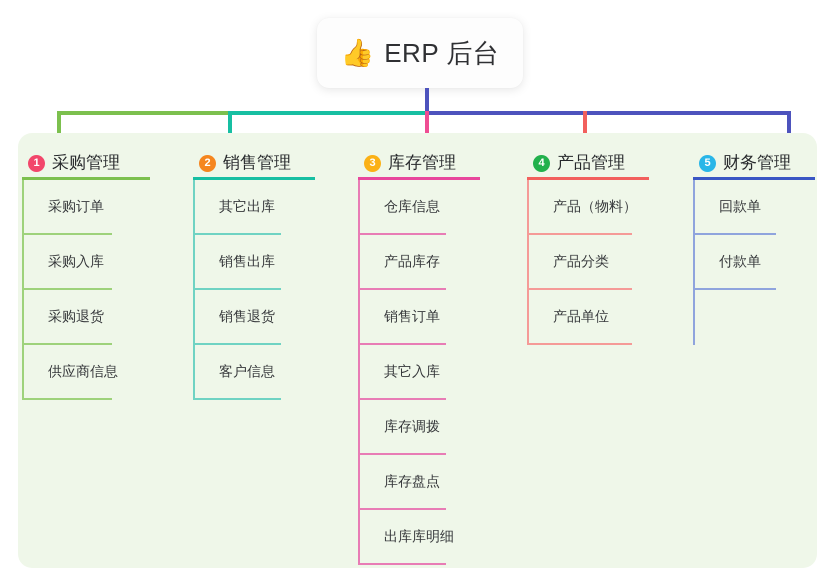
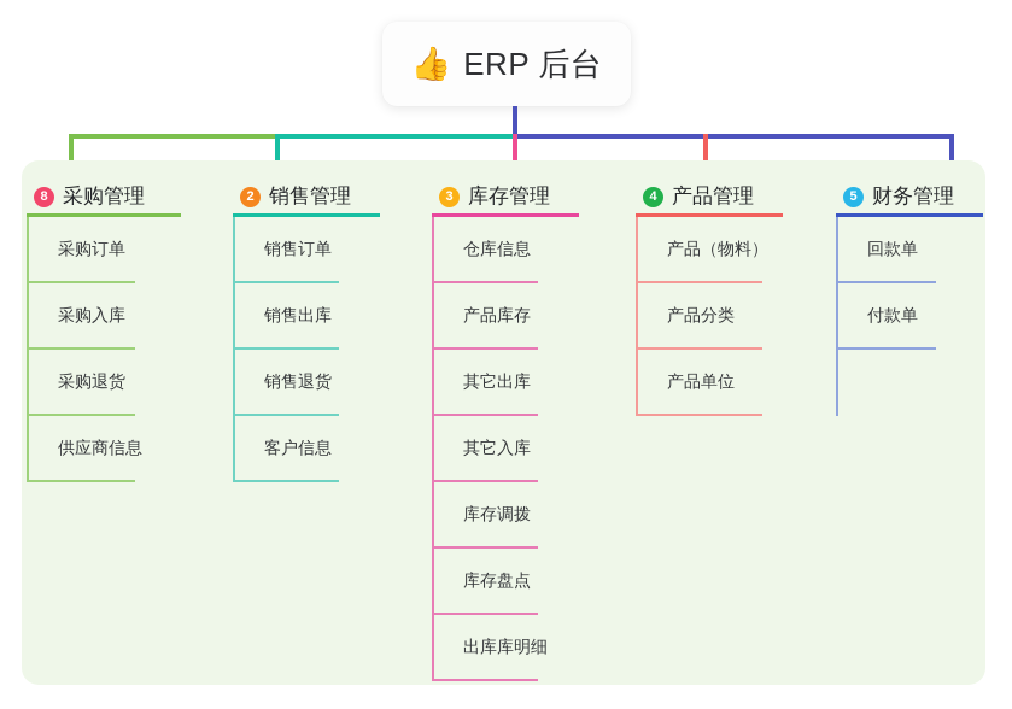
  👍
  ERP 后台
- 1
+ 8
  采购管理
  采购订单
  采购入库
  采购退货
  供应商信息
  2
  销售管理
- 其它出库
+ 销售订单
  销售出库
  销售退货
  客户信息
  3
  库存管理
  仓库信息
  产品库存
- 销售订单
+ 其它出库
  其它入库
  库存调拨
  库存盘点
  出库库明细
  4
  产品管理
  产品（物料）
  产品分类
  产品单位
  5
  财务管理
  回款单
  付款单
